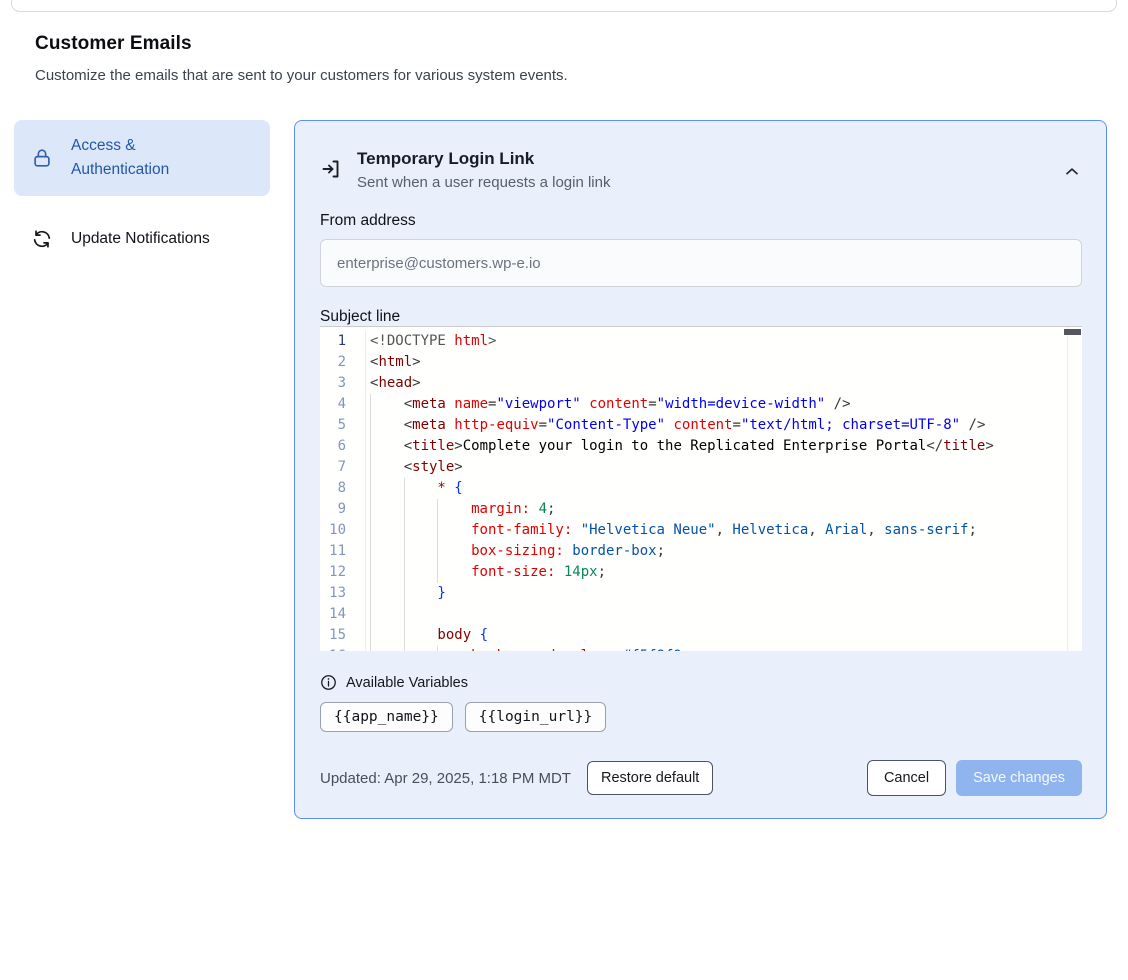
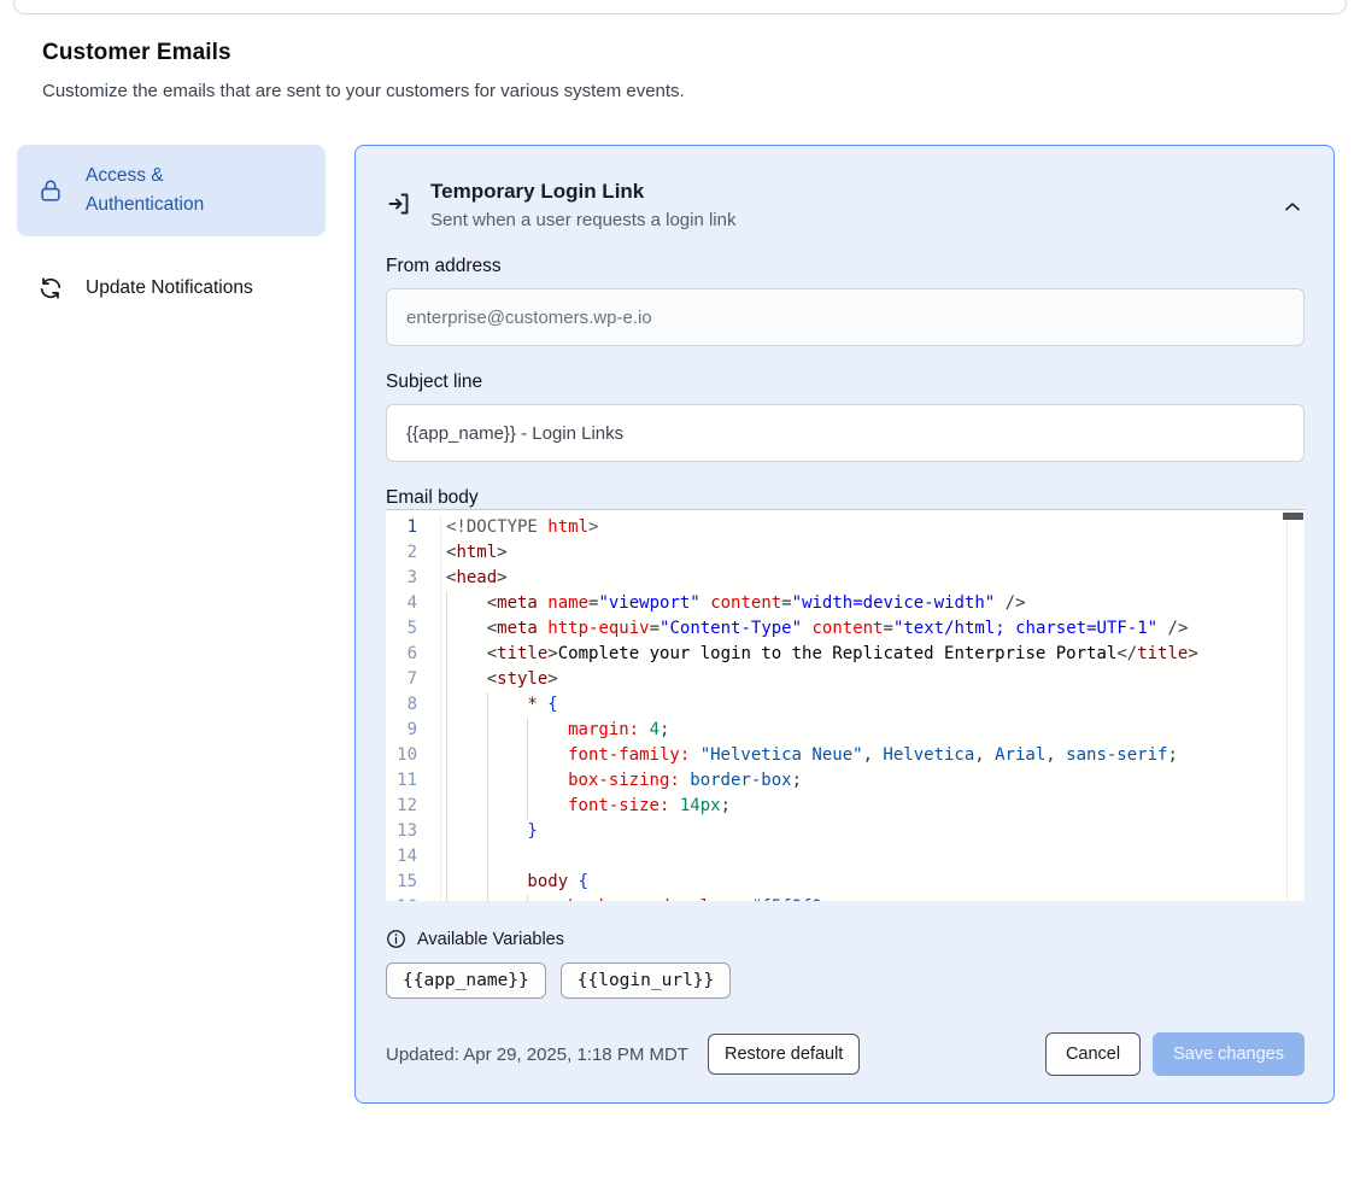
  Customer Emails
  Customize the emails that are sent to your customers for various system events.
  Access & Authentication
  Update Notifications
  Temporary Login Link
  Sent when a user requests a login link
  From address
  enterprise@customers.wp-e.io
  Subject line
+ {{app_name}} - Login Links
+ Email body
  1
  <!DOCTYPE html>
  2
  <html>
  3
  <head>
  4
  <meta name="viewport" content="width=device-width" />
  5
- <meta http-equiv="Content-Type" content="text/html; charset=UTF-8" />
+ <meta http-equiv="Content-Type" content="text/html; charset=UTF-1" />
  6
  <title>Complete your login to the Replicated Enterprise Portal</title>
  7
  <style>
  8
  * {
  9
  margin: 4;
  10
  font-family: "Helvetica Neue", Helvetica, Arial, sans-serif;
  11
  box-sizing: border-box;
  12
  font-size: 14px;
  13
  }
  14
  15
  body {
  Available Variables
  {{app_name}}
  {{login_url}}
  Updated: Apr 29, 2025, 1:18 PM MDT
  Restore default
  Cancel
  Save changes
